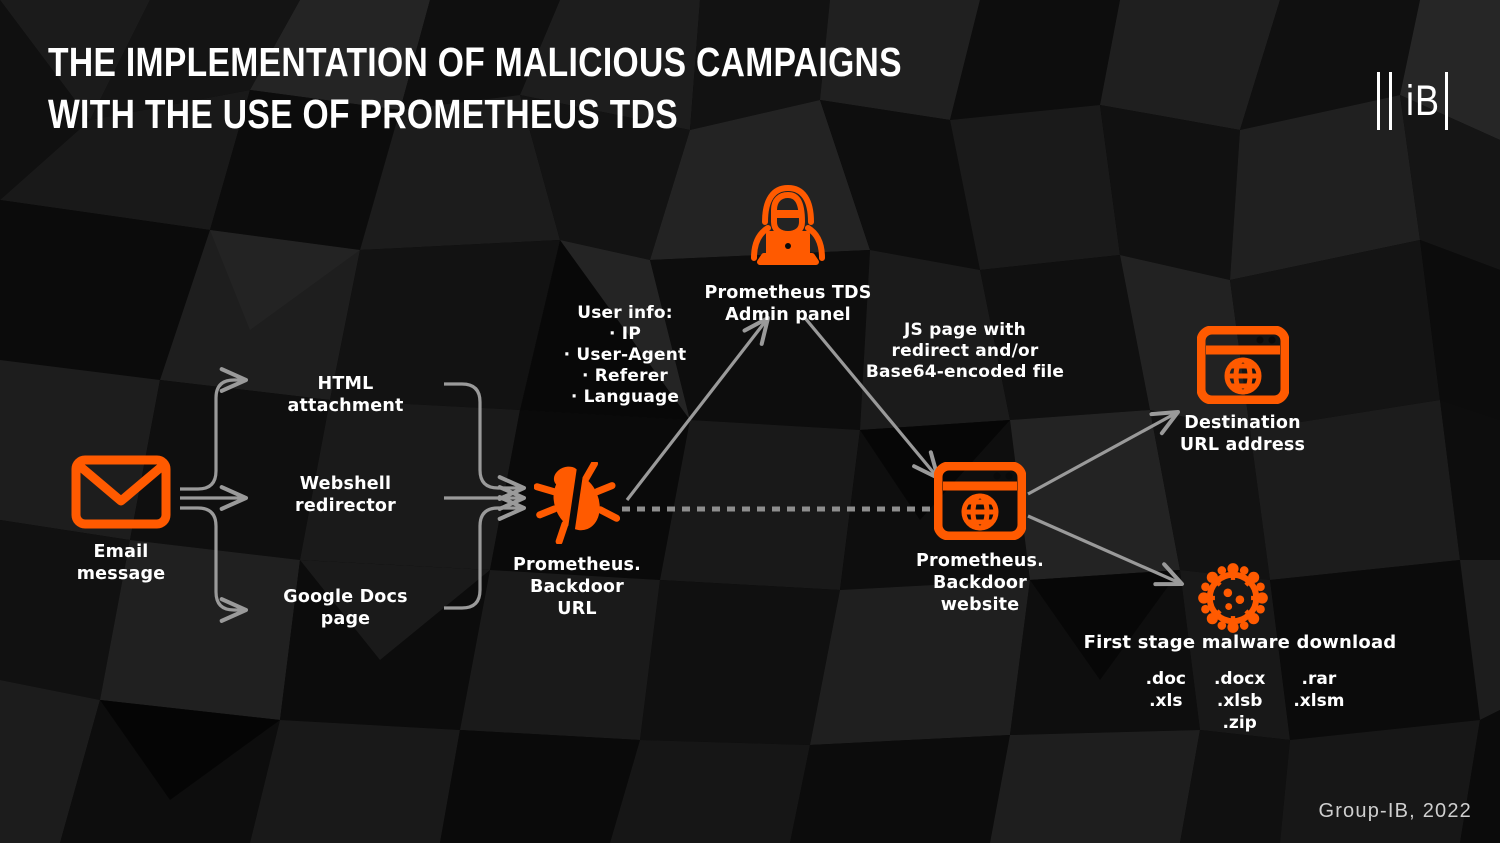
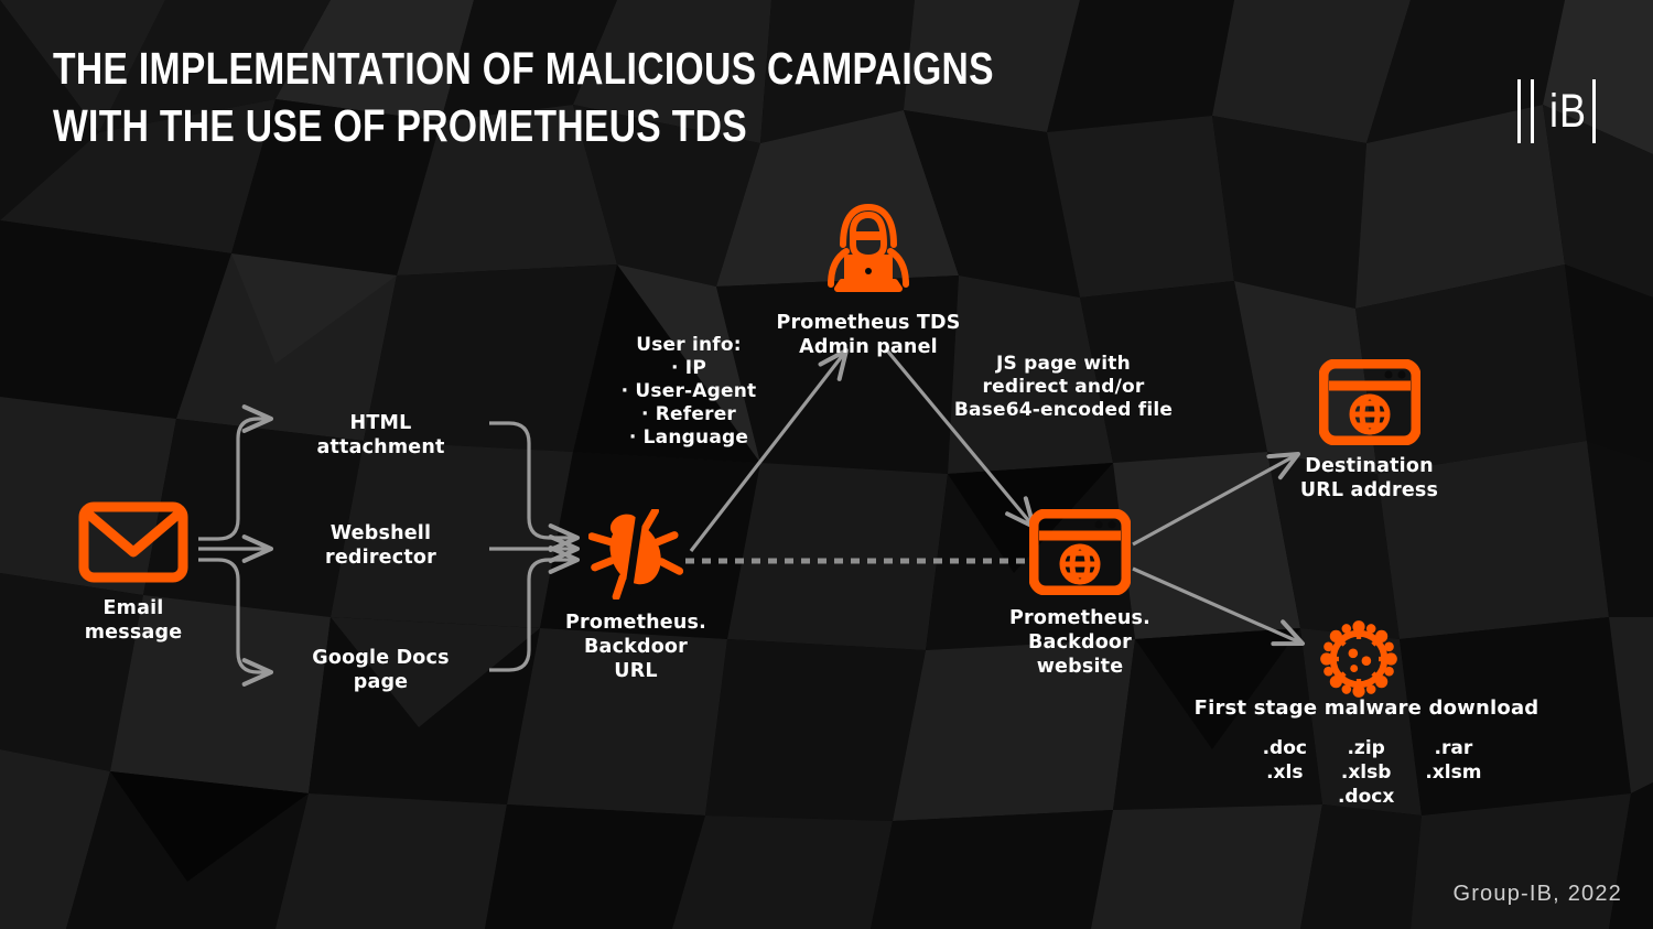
  THE IMPLEMENTATION OF MALICIOUS CAMPAIGNS
  WITH THE USE OF PROMETHEUS TDS
  iB
  Email
  message
  HTML
  attachment
  Webshell
  redirector
  Google Docs
  page
  User info:
  · IP
  · User-Agent
  · Referer
  · Language
  Prometheus.
  Backdoor
  URL
  Prometheus TDS
  Admin panel
  JS page with
  redirect and/or
  Base64-encoded file
  Prometheus.
  Backdoor
  website
  Destination
  URL address
  First stage malware download
  .doc
  .xls
- .docx
+ .zip
  .xlsb
- .zip
+ .docx
  .rar
  .xlsm
  Group-IB, 2022
